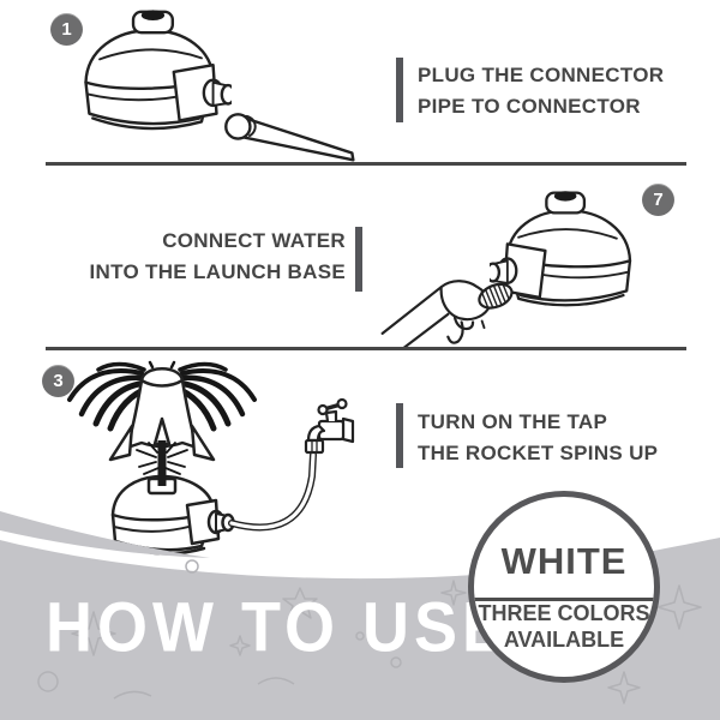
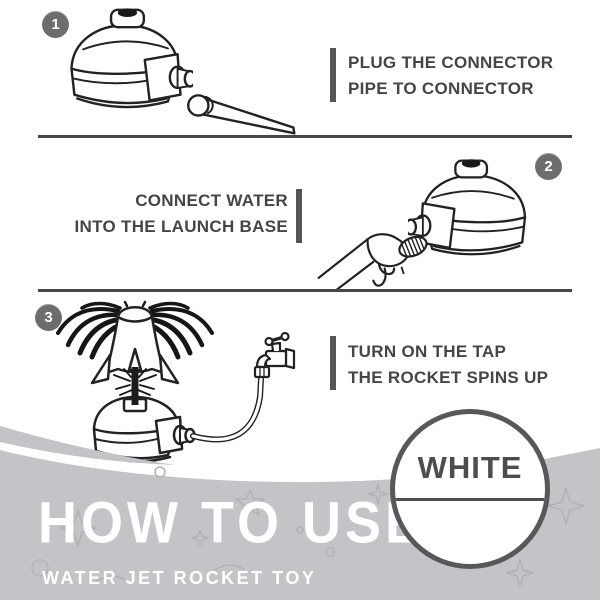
  1
  PLUG THE CONNECTOR
  PIPE TO CONNECTOR
- 7
+ 2
  CONNECT WATER
  INTO THE LAUNCH BASE
  3
  TURN ON THE TAP
  THE ROCKET SPINS UP
  HOW TO US
+ WATER JET ROCKET TOY
  WHITE
- THREE COLORS
- AVAILABLE
